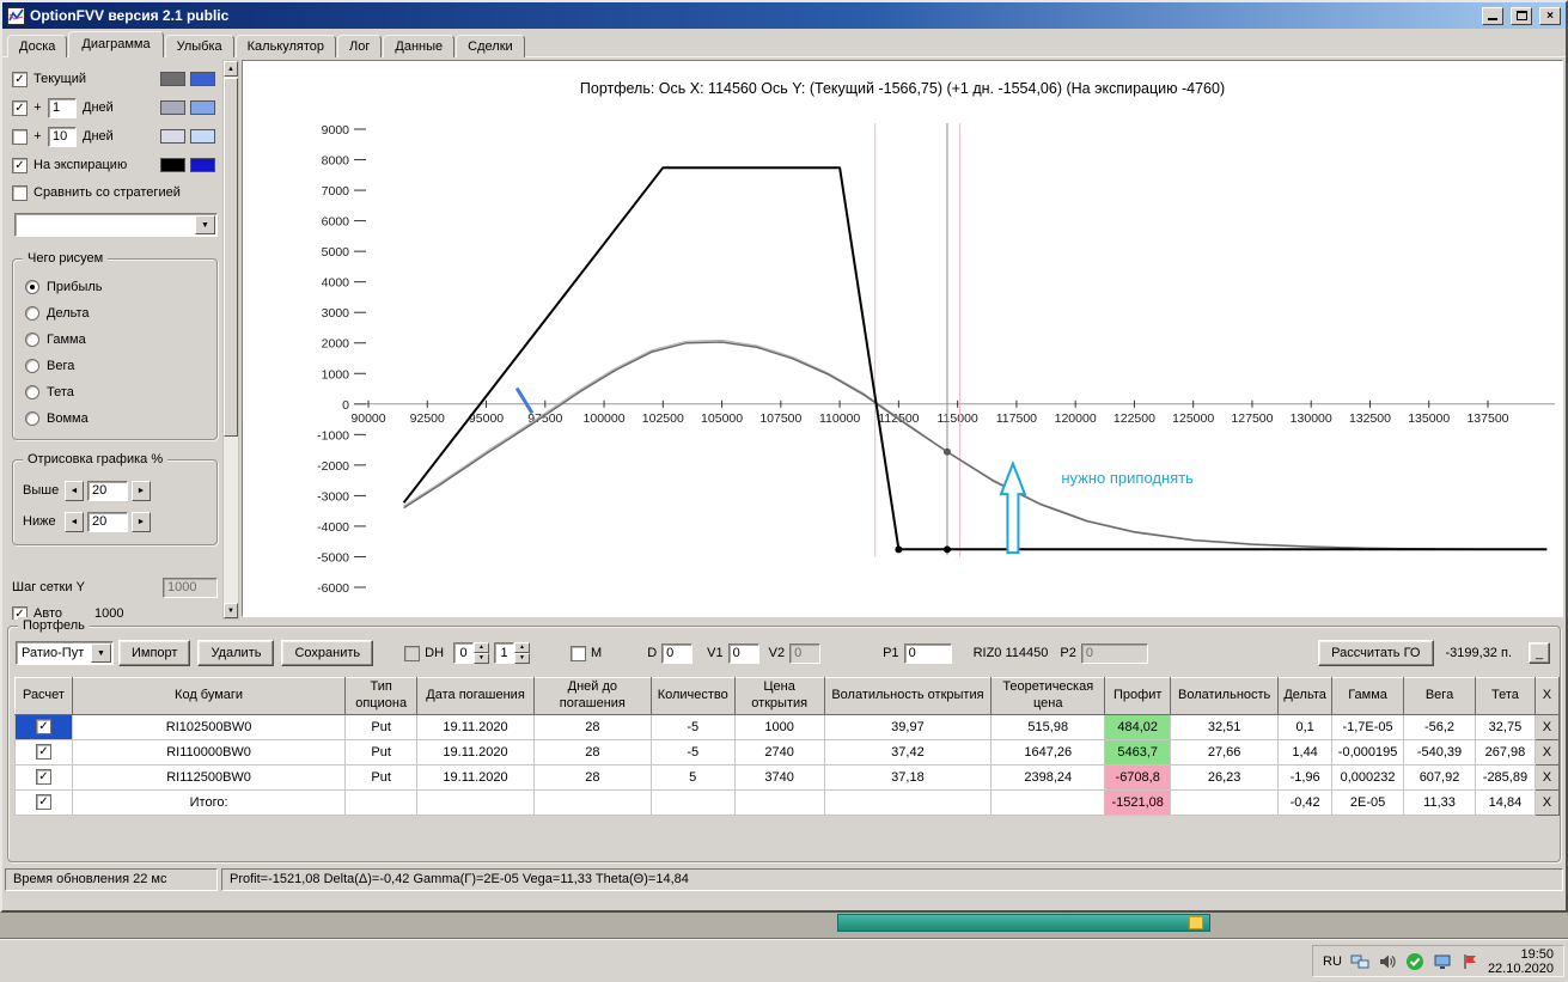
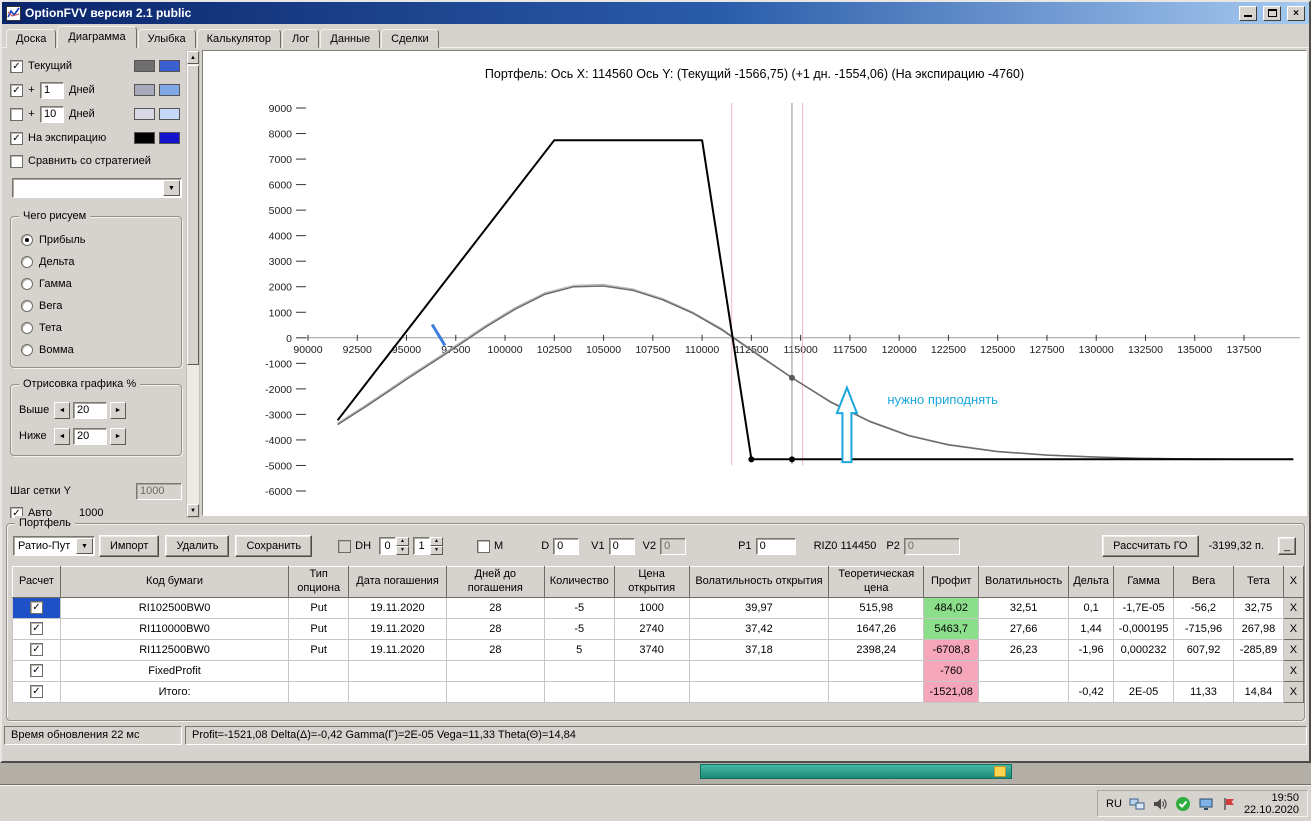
  OptionFVV версия 2.1 public
  ×
  Доска
  Диаграмма
  Улыбка
  Калькулятор
  Лог
  Данные
  Сделки
  ✓
  Текущий
  ✓
  +
  1
  Дней
  +
  10
  Дней
  ✓
  На экспирацию
  Сравнить со стратегией
  Чего рисуем
  Прибыль
  Дельта
  Гамма
  Вега
  Тета
  Вомма
  Отрисовка графика %
  Выше
  20
  Ниже
  20
  Шаг сетки Y
  1000
  ✓
  Авто
  1000
  Портфель: Ось X: 114560 Ось Y: (Текущий -1566,75) (+1 дн. -1554,06) (На экспирацию -4760)
  -6000
  -5000
  -4000
  -3000
  -2000
  -1000
  0
  1000
  2000
  3000
  4000
  5000
  6000
  7000
  8000
  9000
  90000
  92500
  95000
  9500
  100000
  102500
  105000
  107500
  110000
  112500
  15000
  117500
  120000
  122500
  125000
  127500
  130000
  132500
  135000
  137500
  нужно приподнять
  Портфель
  Ратио-Пут
  Импорт
  Удалить
  Сохранить
  DH
  0
  1
  М
  D
  0
  V1
  0
  V2
  0
  P1
  0
  RIZ0 114450
  P2
  0
  Рассчитать ГО
  -3199,32 п.
  _
  Расчет	Код бумаги	Тип опциона	Дата погашения	Дней до погашения	Количество	Цена открытия	Волатильность открытия	Теоретическая цена	Профит	Волатильность	Дельта	Гамма	Вега	Тета	X
  ✓	RI102500BW0	Put	19.11.2020	28	-5	1000	39,97	515,98	484,02	32,51	0,1	-1,7E-05	-56,2	32,75	X
- ✓	RI110000BW0	Put	19.11.2020	28	-5	2740	37,42	1647,26	5463,7	27,66	1,44	-0,000195	-540,39	267,98	X
+ ✓	RI110000BW0	Put	19.11.2020	28	-5	2740	37,42	1647,26	5463,7	27,66	1,44	-0,000195	-715,96	267,98	X
  ✓	RI112500BW0	Put	19.11.2020	28	5	3740	37,18	2398,24	-6708,8	26,23	-1,96	0,000232	607,92	-285,89	X
+ ✓	FixedProfit								-760						X
  ✓	Итого:								-1521,08		-0,42	2E-05	11,33	14,84	X
  Время обновления 22 мс
  Profit=-1521,08 Delta(Δ)=-0,42 Gamma(Γ)=2E-05 Vega=11,33 Theta(Θ)=14,84
  RU
  19:50
  22.10.2020
